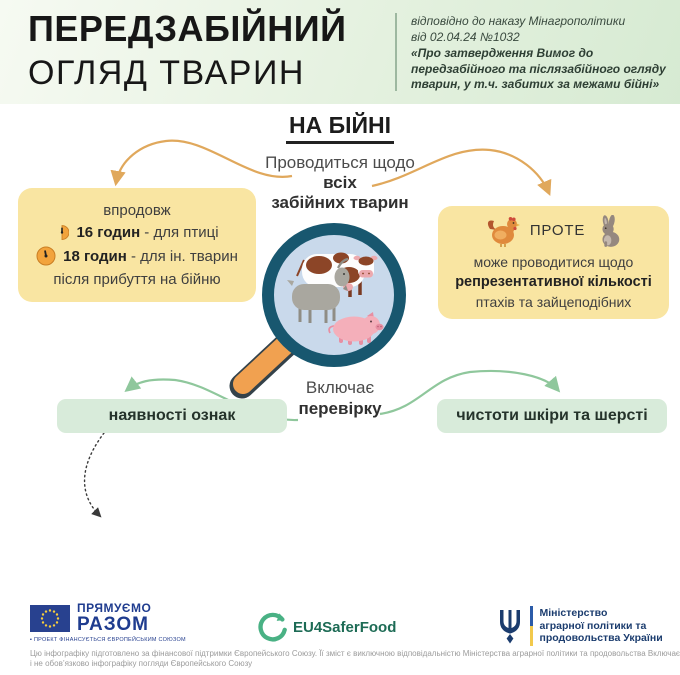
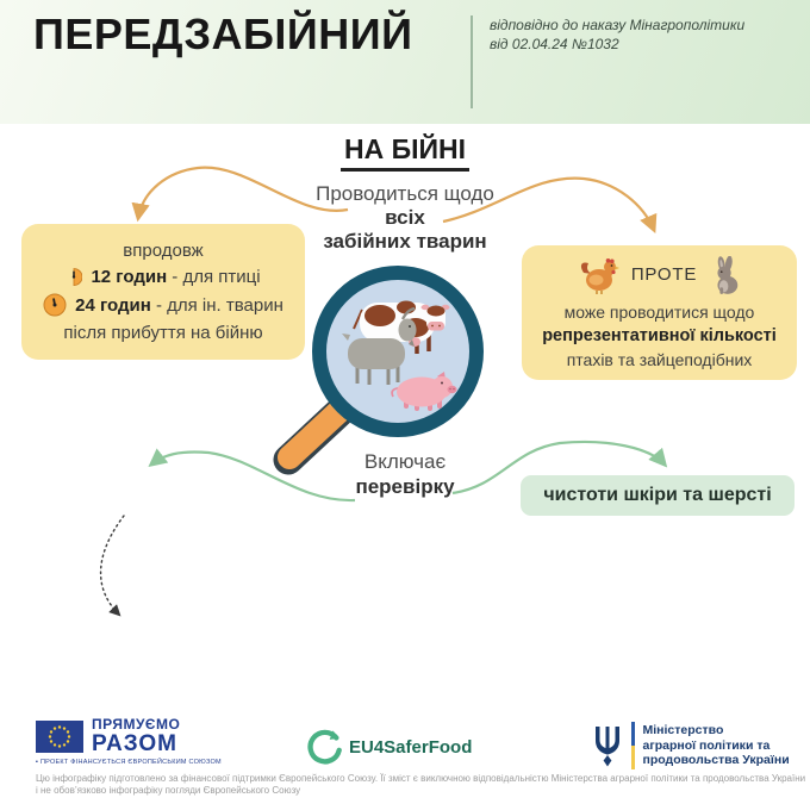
  ПЕРЕДЗАБІЙНИЙ
- ОГЛЯД ТВАРИН
  відповідно до наказу Мінагрополітики
  від 02.04.24 №1032
- «Про затвердження Вимог до передзабійного та післязабійного огляду тварин, у т.ч. забитих за межами бійні»
  НА БІЙНІ
  Проводиться щодо
  всіх
  забійних тварин
  впродовж
- 16 годин - для птиці
+ 12 годин - для птиці
- 18 годин - для ін. тварин
+ 24 годин - для ін. тварин
  після прибуття на бійню
  ПРОТЕ
  може проводитися щодо
  репрезентативної кількості
  птахів та зайцеподібних
  Включає
  перевірку
- наявності ознак
  чистоти шкіри та шерсті
  ПРЯМУЄМО
  РАЗОМ
  EU4SaferFood
  Міністерство
  аграрної політики та
  продовольства України
- Цю інфографіку підготовлено за фінансової підтримки Європейського Союзу. Її зміст є виключною відповідальністю Міністерства аграрної політики та продовольства Включає
+ Цю інфографіку підготовлено за фінансової підтримки Європейського Союзу. Її зміст є виключною відповідальністю Міністерства аграрної політики та продовольства України
  і не обов’язково інфографіку погляди Європейського Союзу
